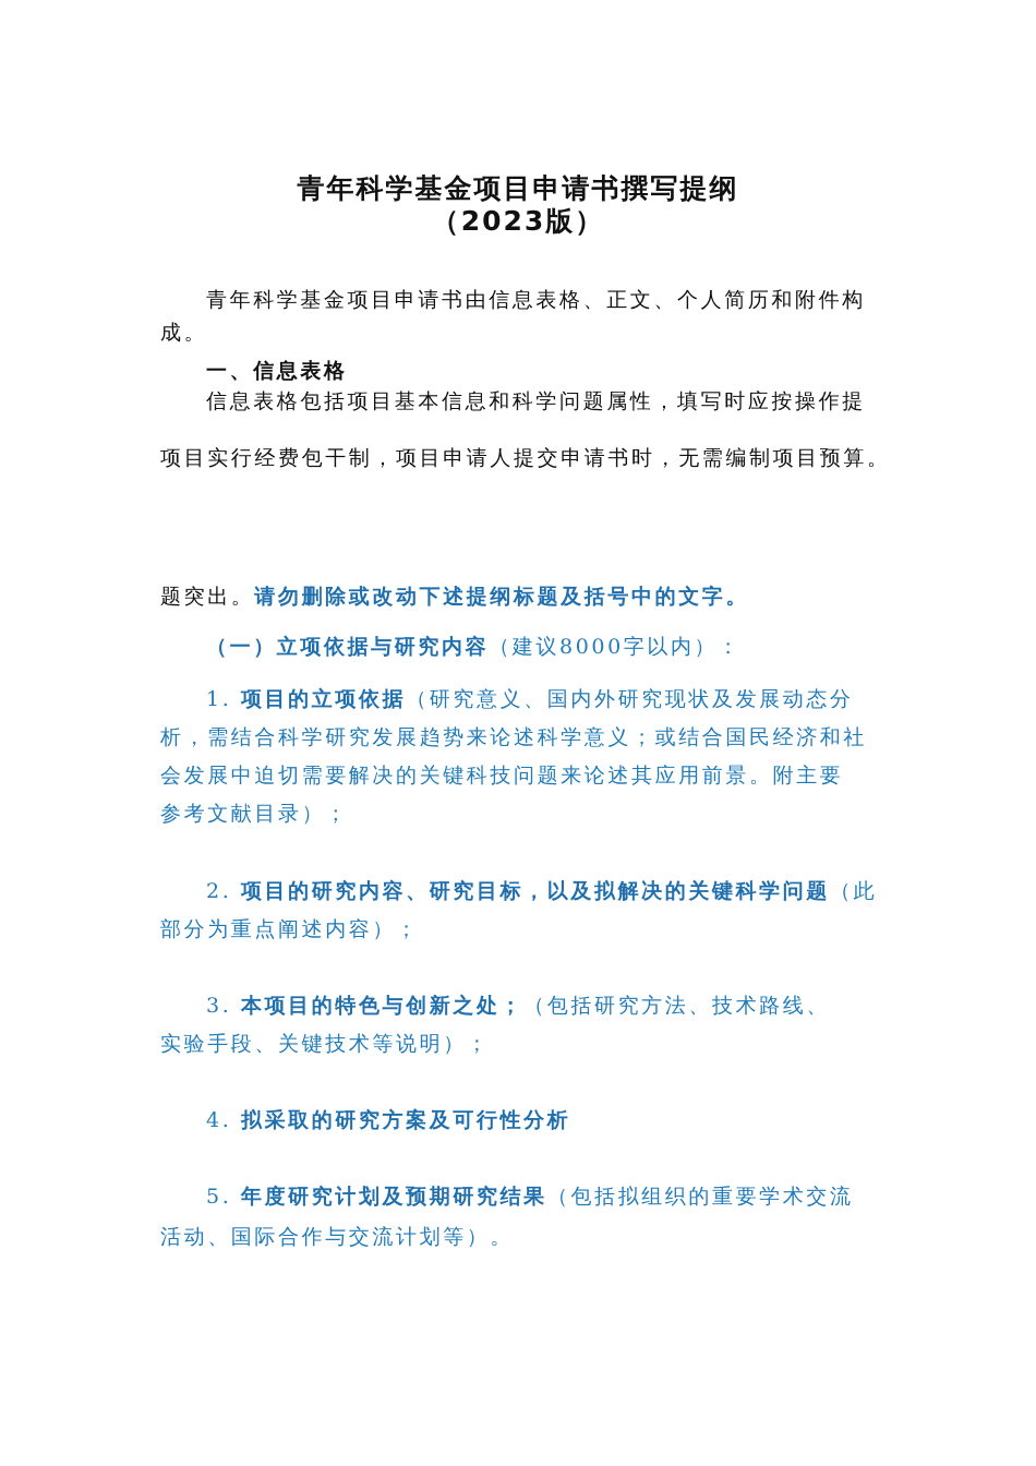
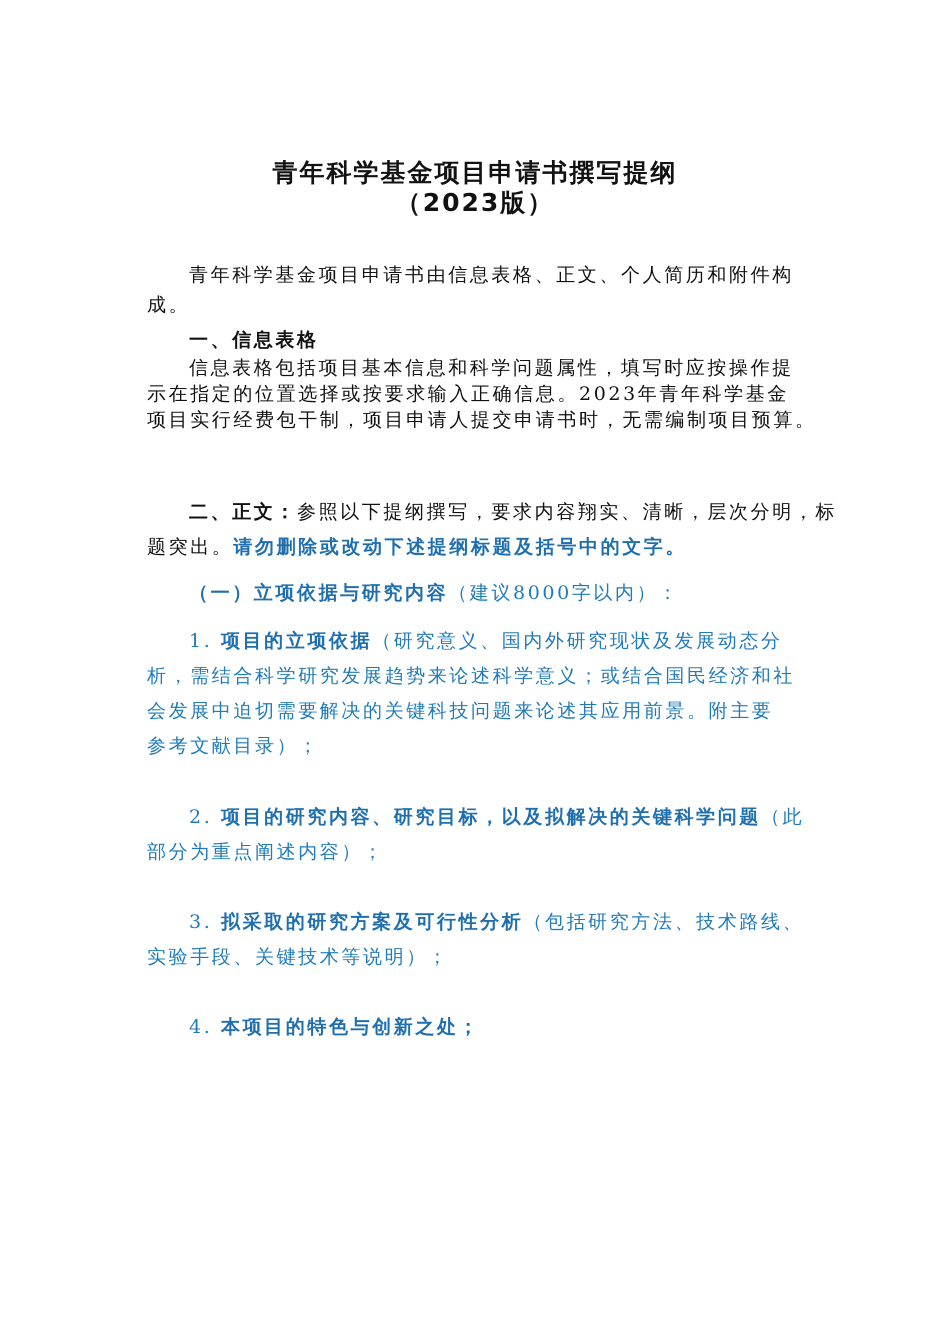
  青年科学基金项目申请书撰写提纲
  （2023版）
  青年科学基金项目申请书由信息表格、正文、个人简历和附件构
  成。
  一、信息表格
  信息表格包括项目基本信息和科学问题属性，填写时应按操作提
+ 示在指定的位置选择或按要求输入正确信息。2023年青年科学基金
  项目实行经费包干制，项目申请人提交申请书时，无需编制项目预算。
+ 二、正文：参照以下提纲撰写，要求内容翔实、清晰，层次分明，标
  题突出。请勿删除或改动下述提纲标题及括号中的文字。
  （一）立项依据与研究内容（建议8000字以内）：
  1. 项目的立项依据（研究意义、国内外研究现状及发展动态分
  析，需结合科学研究发展趋势来论述科学意义；或结合国民经济和社
  会发展中迫切需要解决的关键科技问题来论述其应用前景。附主要
  参考文献目录）；
  2. 项目的研究内容、研究目标，以及拟解决的关键科学问题（此
  部分为重点阐述内容）；
- 3. 本项目的特色与创新之处；（包括研究方法、技术路线、
+ 3. 拟采取的研究方案及可行性分析（包括研究方法、技术路线、
  实验手段、关键技术等说明）；
- 4. 拟采取的研究方案及可行性分析
+ 4. 本项目的特色与创新之处；
- 5. 年度研究计划及预期研究结果（包括拟组织的重要学术交流
- 活动、国际合作与交流计划等）。
